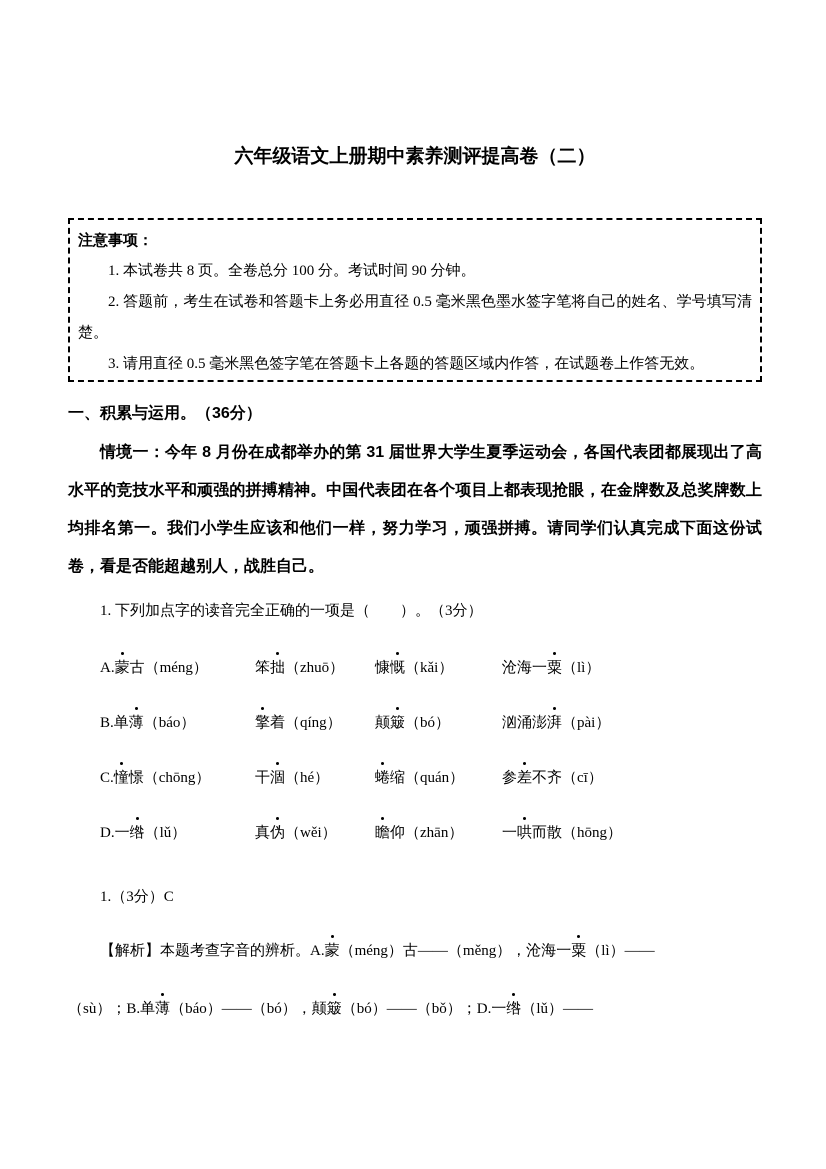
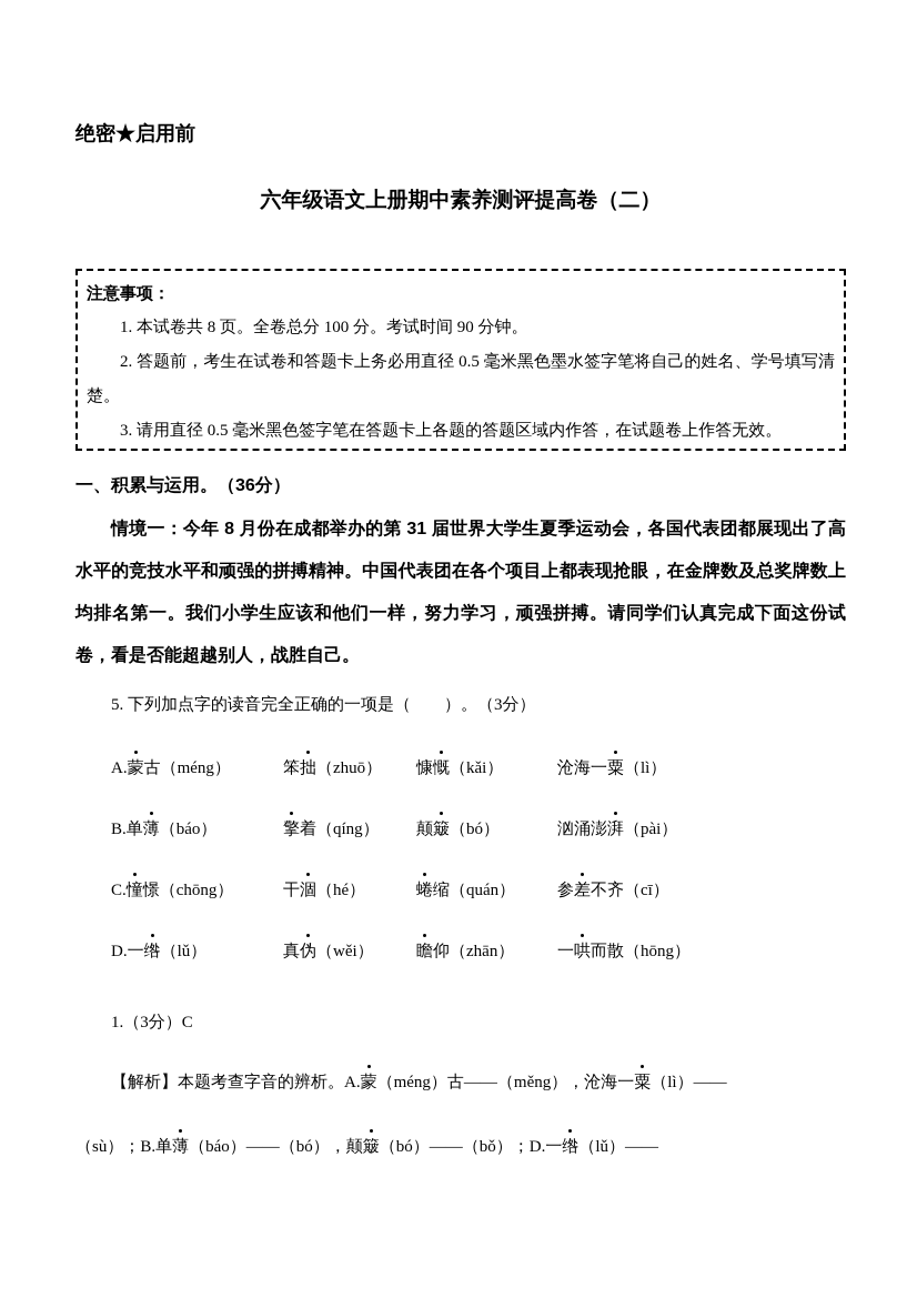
+ 绝密★启用前
  六年级语文上册期中素养测评提高卷（二）
  注意事项：
  1. 本试卷共 8 页。全卷总分 100 分。考试时间 90 分钟。
  2. 答题前，考生在试卷和答题卡上务必用直径 0.5 毫米黑色墨水签字笔将自己的姓名、学号填写清楚。
  3. 请用直径 0.5 毫米黑色签字笔在答题卡上各题的答题区域内作答，在试题卷上作答无效。
  一、积累与运用。（36分）
  情境一：今年 8 月份在成都举办的第 31 届世界大学生夏季运动会，各国代表团都展现出了高水平的竞技水平和顽强的拼搏精神。中国代表团在各个项目上都表现抢眼，在金牌数及总奖牌数上均排名第一。我们小学生应该和他们一样，努力学习，顽强拼搏。请同学们认真完成下面这份试卷，看是否能超越别人，战胜自己。
- 1. 下列加点字的读音完全正确的一项是（ ）。（3分）
+ 5. 下列加点字的读音完全正确的一项是（ ）。（3分）
  A.蒙古（méng）
  笨拙（zhuō）
  慷慨（kǎi）
  沧海一粟（lì）
  B.单薄（báo）
  擎着（qíng）
  颠簸（bó）
  汹涌澎湃（pài）
  C.憧憬（chōng）
  干涸（hé）
  蜷缩（quán）
  参差不齐（cī）
  D.一绺（lǔ）
  真伪（wěi）
  瞻仰（zhān）
  一哄而散（hōng）
  1.（3分）C
  【解析】本题考查字音的辨析。A.蒙（méng）古——（měng），沧海一粟（lì）——
  （sù）；B.单薄（báo）——（bó），颠簸（bó）——（bǒ）；D.一绺（lǔ）——
